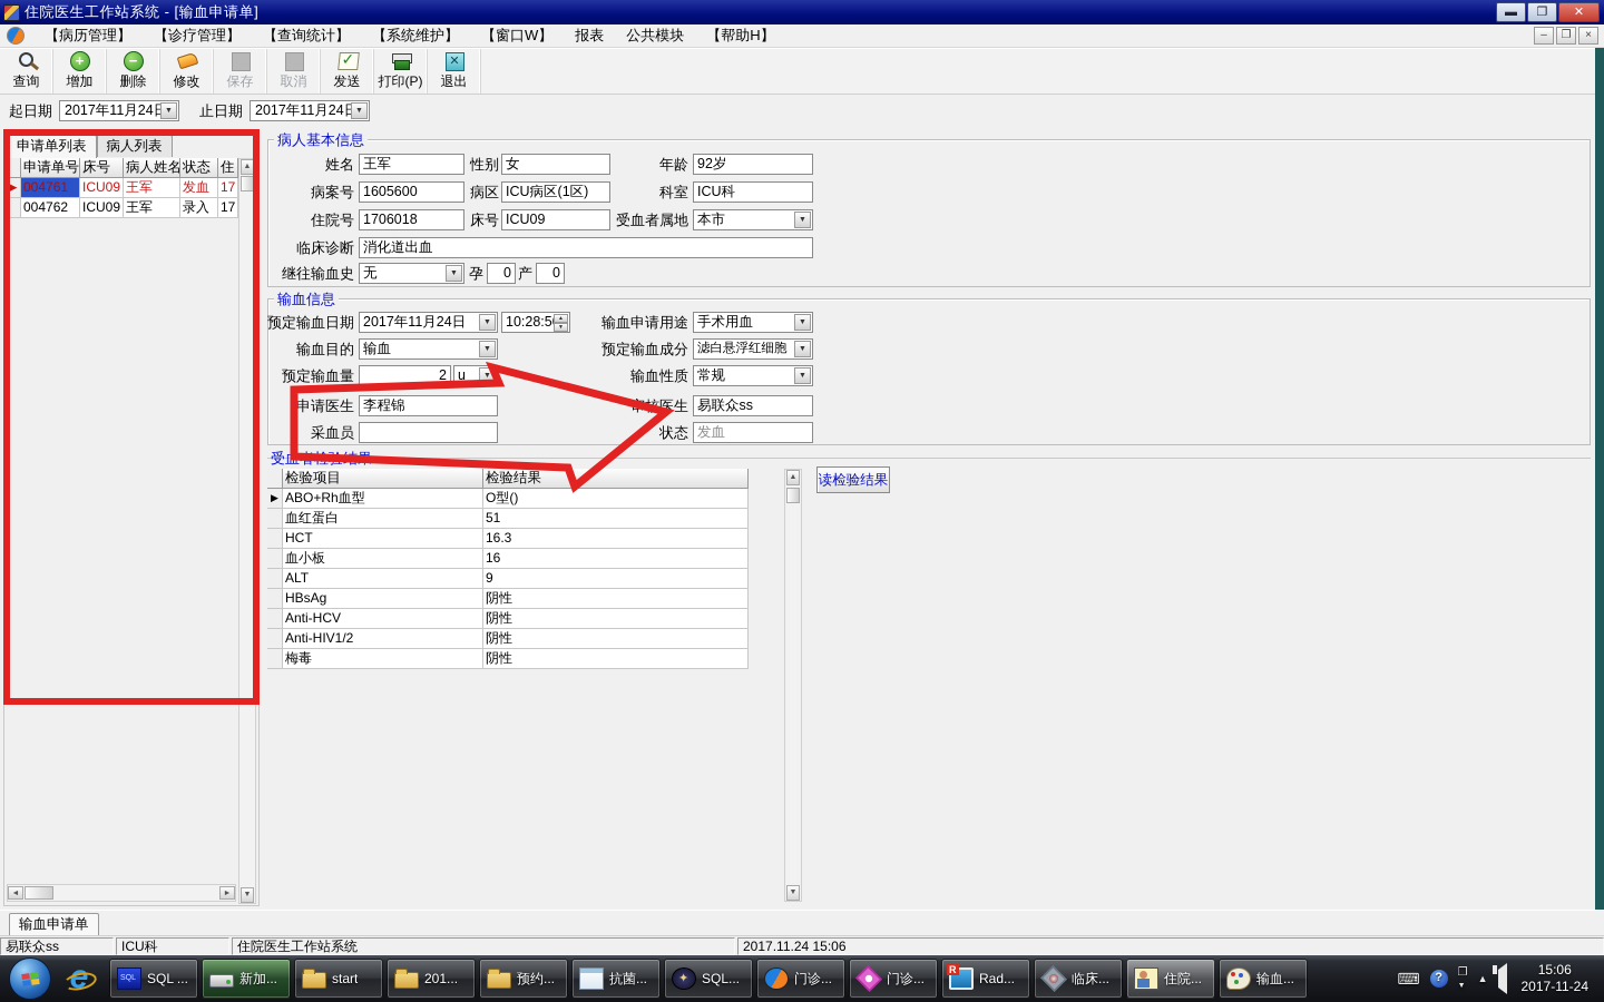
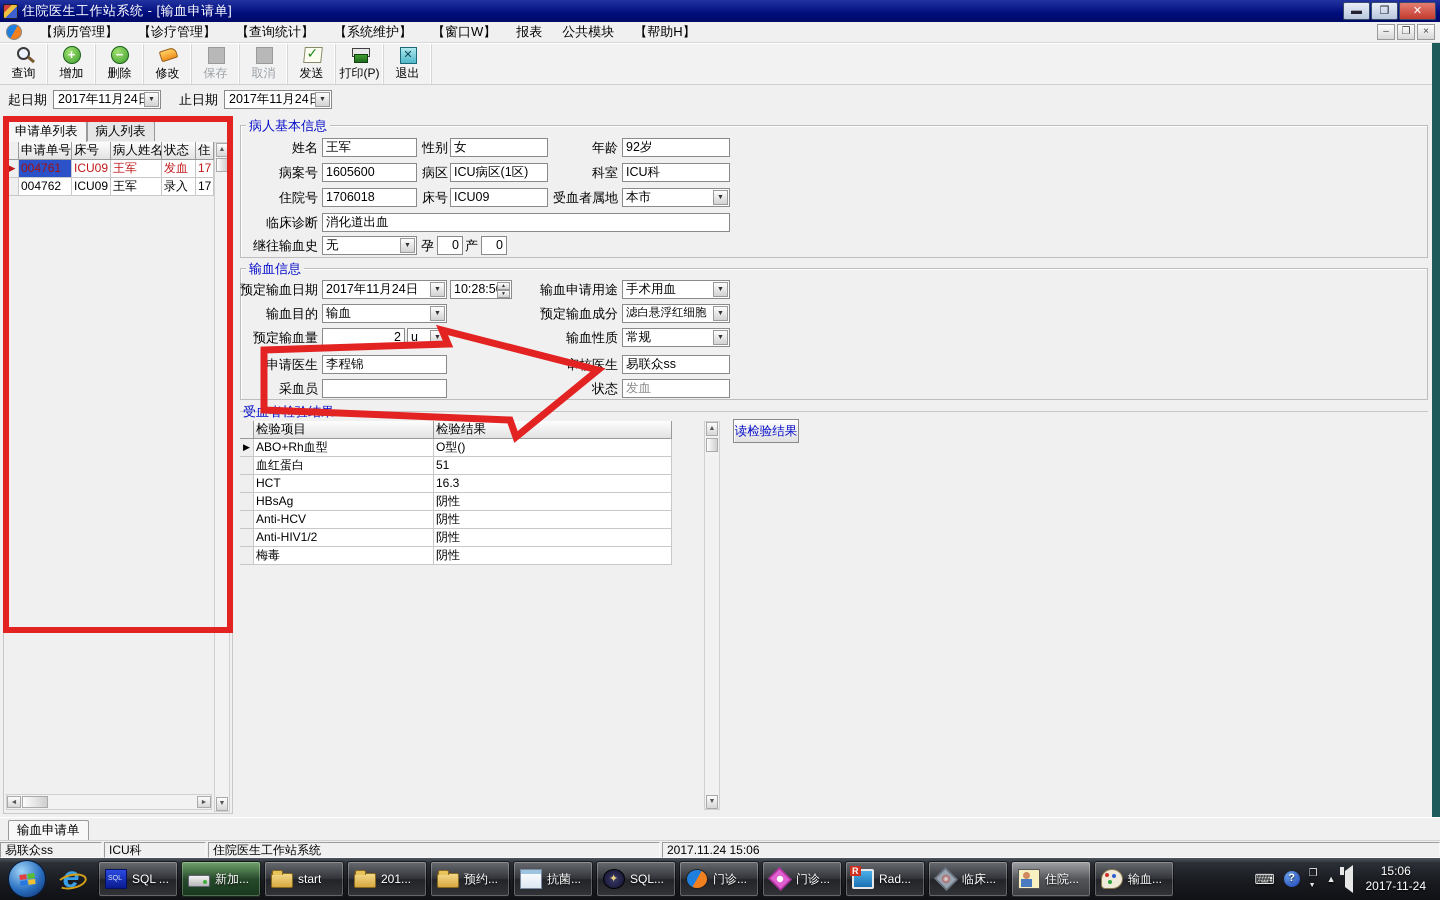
  住院医生工作站系统 - [输血申请单]
  ▬
  ❐
  ✕
  【病历管理】
  【诊疗管理】
  【查询统计】
  【系统维护】
  【窗口W】
  报表
  公共模块
  【帮助H】
  –
  ❐
  ×
  查询
  增加
  删除
  修改
  保存
  取消
  发送
  打印(P)
  退出
  起日期
  2017年11月24
  止日期
  2017年11月24
  申请单列表
  病人列表
  申请单号
  床号
  病人姓名
  状态
  住
  ▶
  004761
  ICU09
  王军
  发血
  17
  004762
  ICU09
  王军
  录入
  17
  病人基本信息
  姓名
  王军
  性别
  女
  年龄
  92岁
  病案号
  1605600
  病区
  ICU病区(1区)
  科室
  ICU科
  住院号
  1706018
  床号
  ICU09
  受血者属地
  本市
  临床诊断
  消化道出血
  继往输血史
  无
  孕
  0
  产
  0
  输血信息
  预定输血日期
  2017年11月24日
  10:28:5
  输血申请用途
  手术用血
  输血目的
  输血
  预定输血成分
  滤白悬浮红细胞
  预定输血量
  2
  u
  输血性质
  常规
  申请医生
  李程锦
  易联众ss
  采血员
  状态
  发血
  检验项目
  检验结果
  ▶
  ABO+Rh血型
  O型()
  血红蛋白
  51
  HCT
  16.3
- 血小板
- 16
- ALT
- 9
  HBsAg
  阴性
  Anti-HCV
  阴性
  Anti-HIV1/2
  阴性
  梅毒
  阴性
  读检验结果
  输血申请单
  易联众ss
  ICU科
  住院医生工作站系统
  2017.11.24 15:06
  e
  SQL ...
  新加...
  start
  201...
  预约...
  抗菌...
  SQL...
  门诊...
  门诊...
  Rad...
  临床...
  住院...
  输血...
  ⌨
  ?
  ❐
  ▲
  15:06
  2017-11-24
